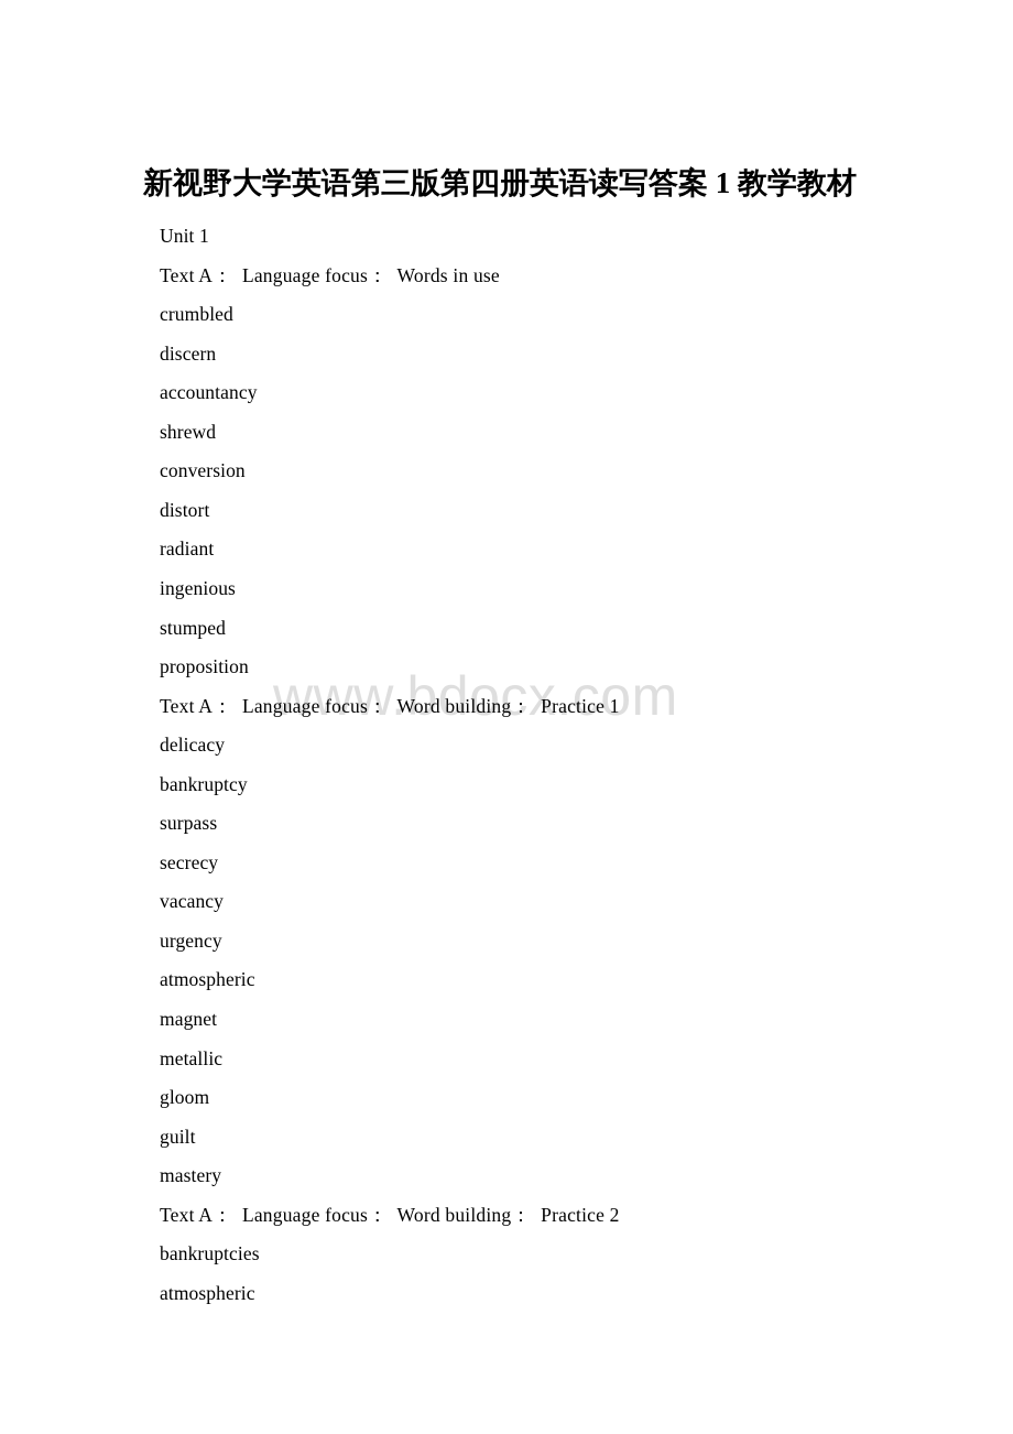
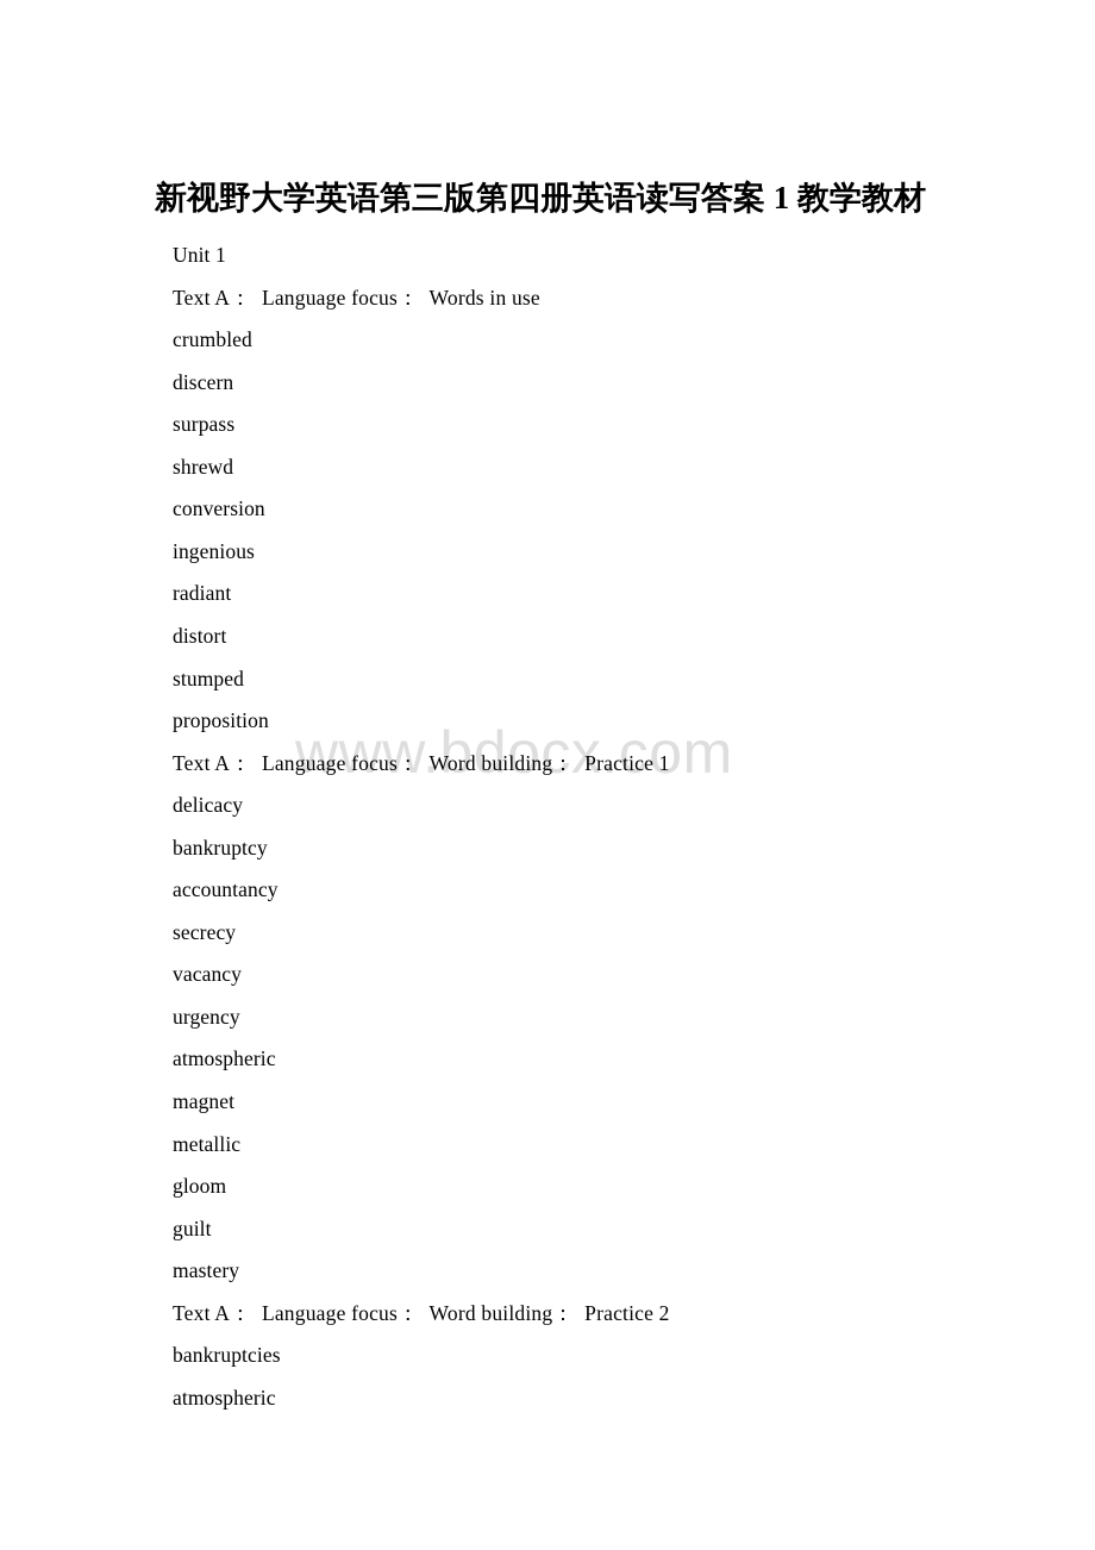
  www.bdocx.com
  新视野大学英语第三版第四册英语读写答案 1 教学教材
  Unit 1
  Text A： Language focus： Words in use
  crumbled
  discern
- accountancy
+ surpass
  shrewd
  conversion
- distort
+ ingenious
  radiant
- ingenious
+ distort
  stumped
  proposition
  Text A： Language focus： Word building： Practice 1
  delicacy
  bankruptcy
- surpass
+ accountancy
  secrecy
  vacancy
  urgency
  atmospheric
  magnet
  metallic
  gloom
  guilt
  mastery
  Text A： Language focus： Word building： Practice 2
  bankruptcies
  atmospheric
